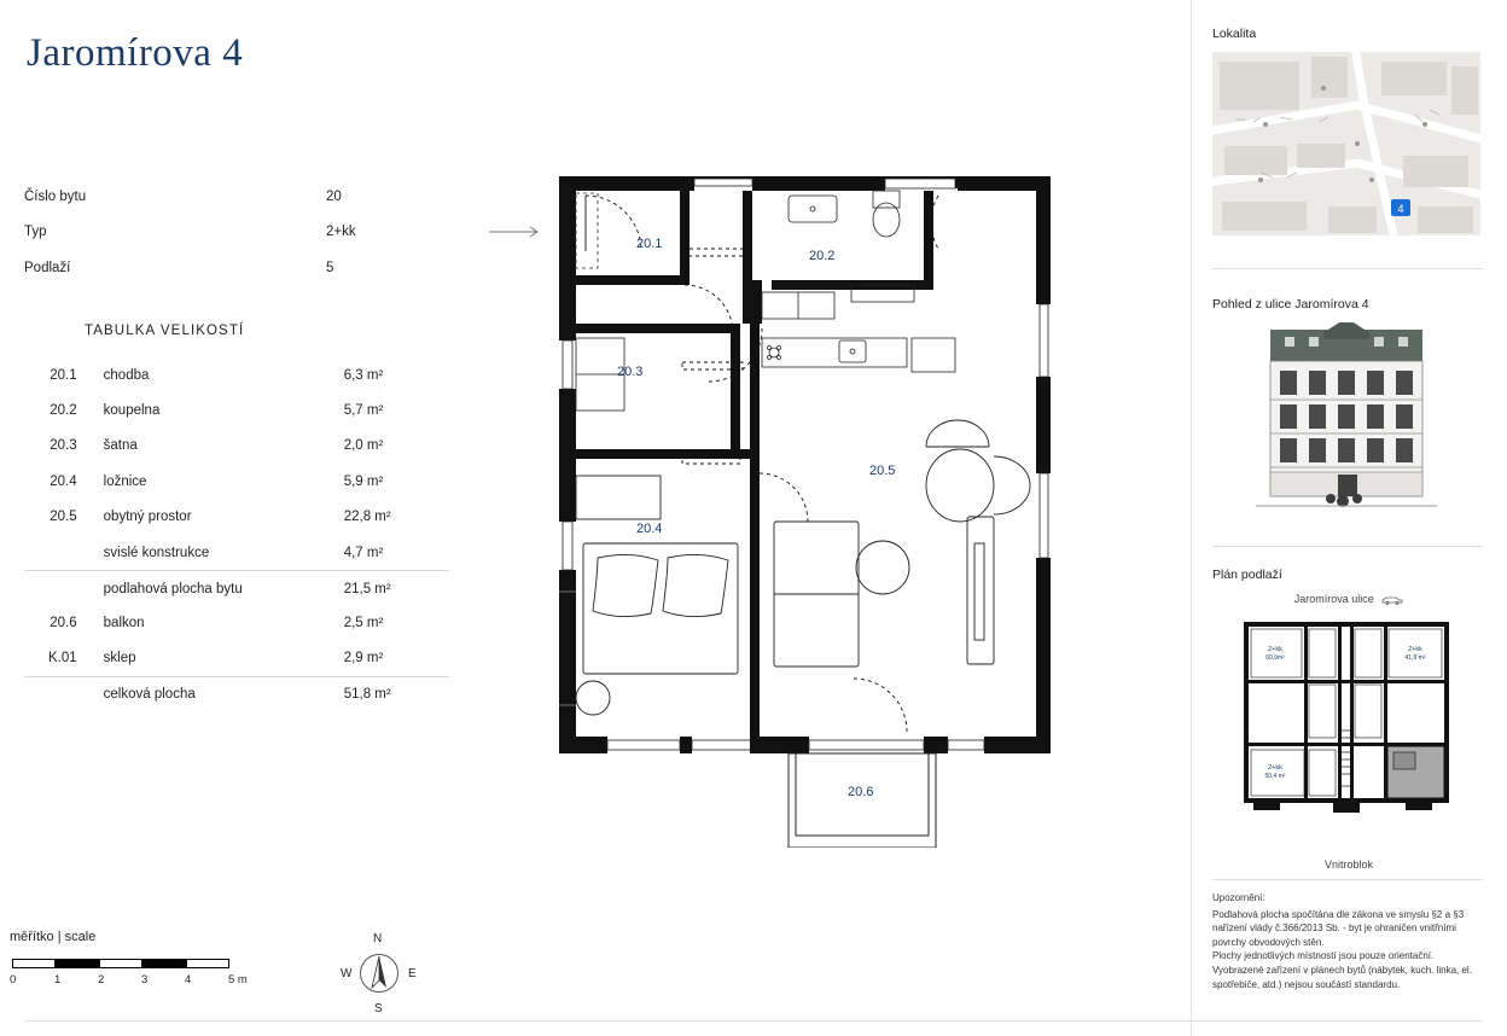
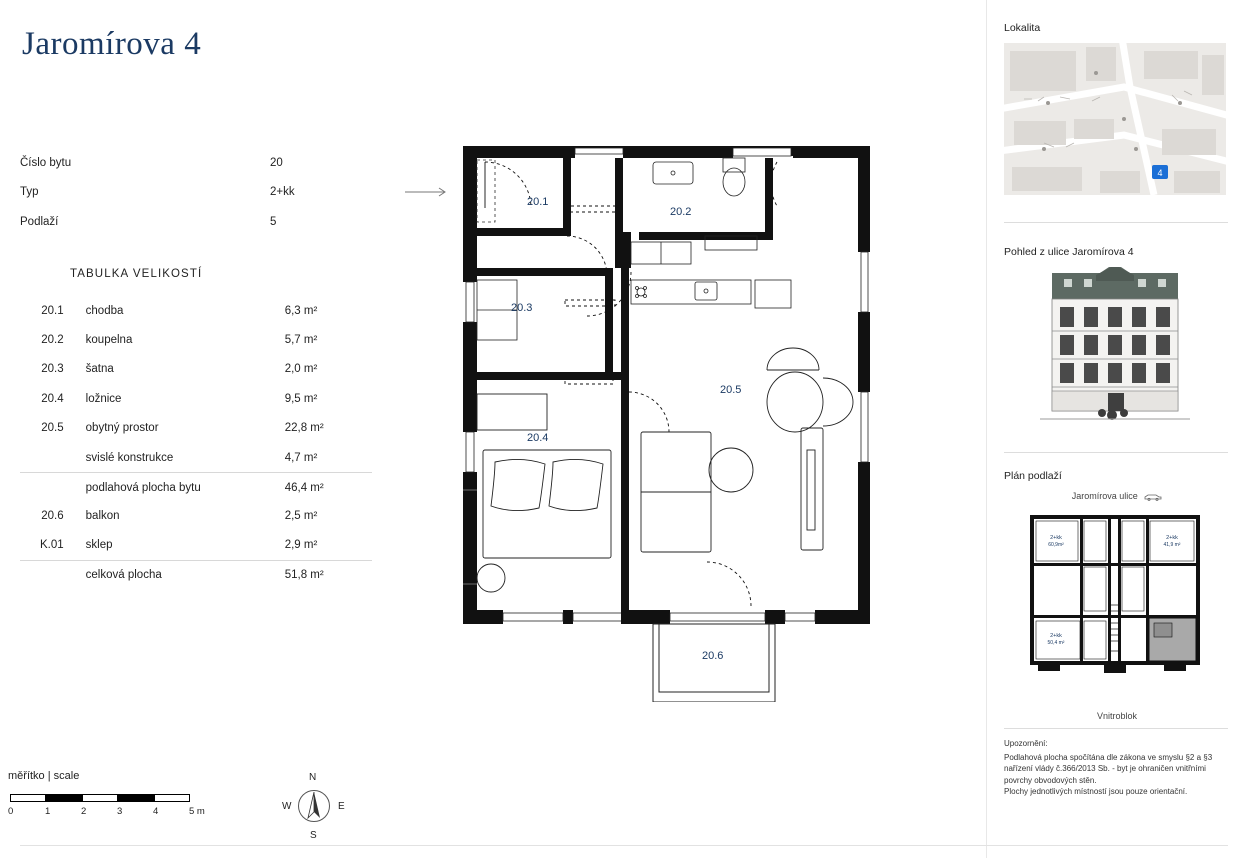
  Jaromírova 4
  Číslo bytu
  20
  Typ
  2+kk
  Podlaží
  5
  TABULKA VELIKOSTÍ
  20.1
  chodba
  6,3 m²
  20.2
  koupelna
  5,7 m²
  20.3
  šatna
  2,0 m²
  20.4
  ložnice
- 5,9 m²
+ 9,5 m²
  20.5
  obytný prostor
  22,8 m²
  svislé konstrukce
  4,7 m²
  podlahová plocha bytu
- 21,5 m²
+ 46,4 m²
  20.6
  balkon
  2,5 m²
  K.01
  sklep
  2,9 m²
  celková plocha
  51,8 m²
  měřítko | scale
  0
  1
  2
  3
  4
  5 m
  N
  S
  W
  E
  20.1
  20.2
  20.3
  20.4
  20.5
  20.6
  Lokalita
  4
  Pohled z ulice Jaromírova 4
  Plán podlaží
  Jaromírova ulice
  Vnitroblok
  Upozornění:
  Podlahová plocha spočítána dle zákona ve smyslu §2 a §3 nařízení vlády č.366/2013 Sb. - byt je ohraničen vnitřními povrchy obvodových stěn.
  Plochy jednotlivých místností jsou pouze orientační.
- Vyobrazené zařízení v plánech bytů (nábytek, kuch. linka, el. spotřebiče, atd.) nejsou součástí standardu.
